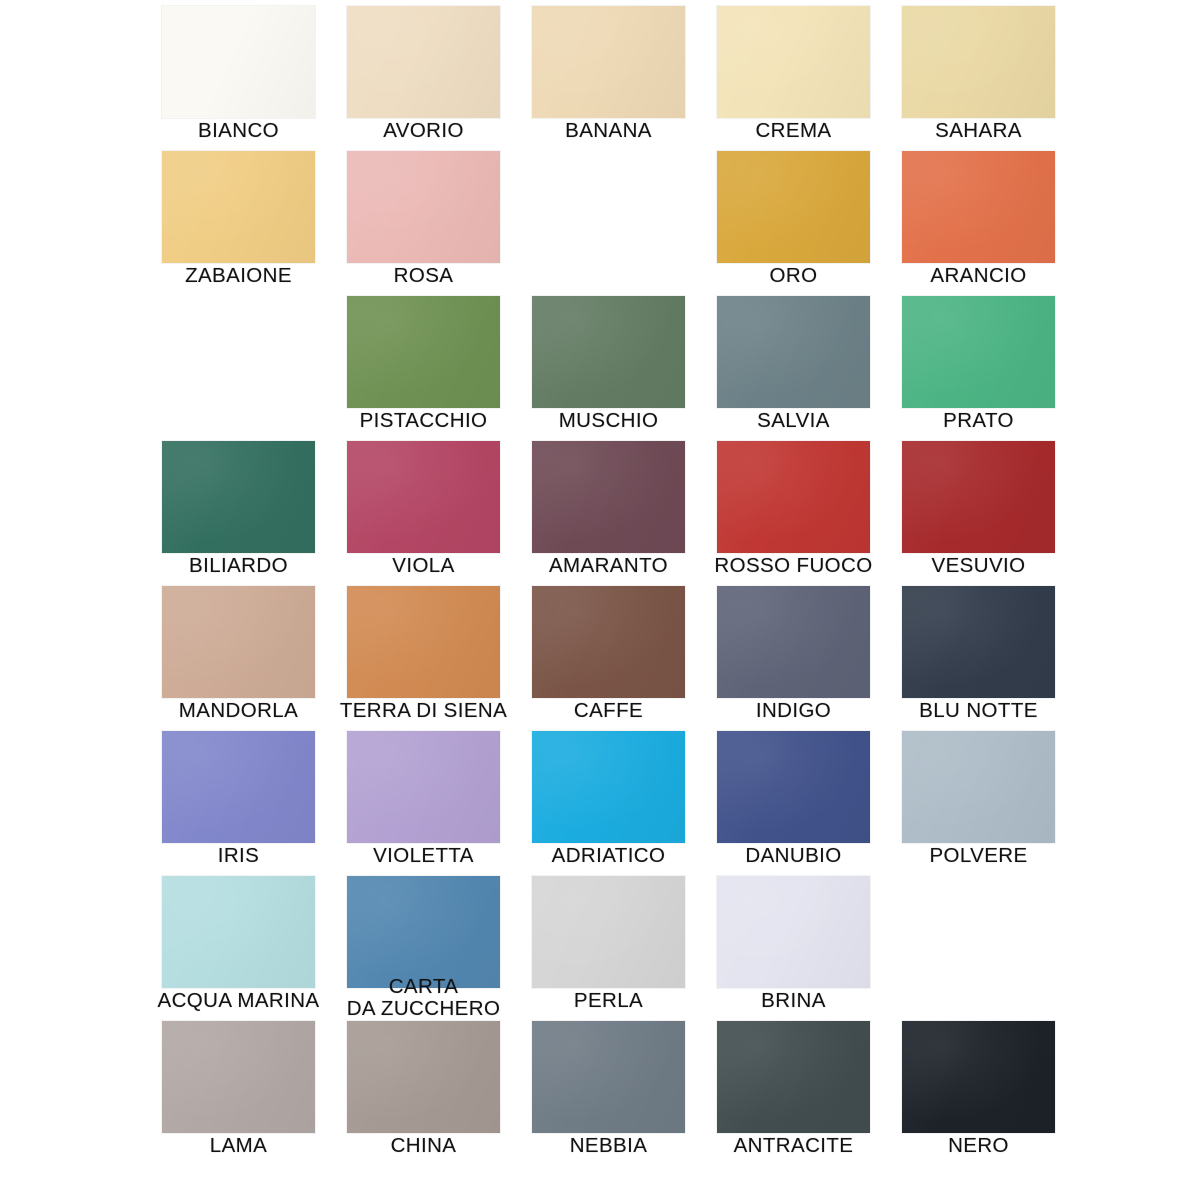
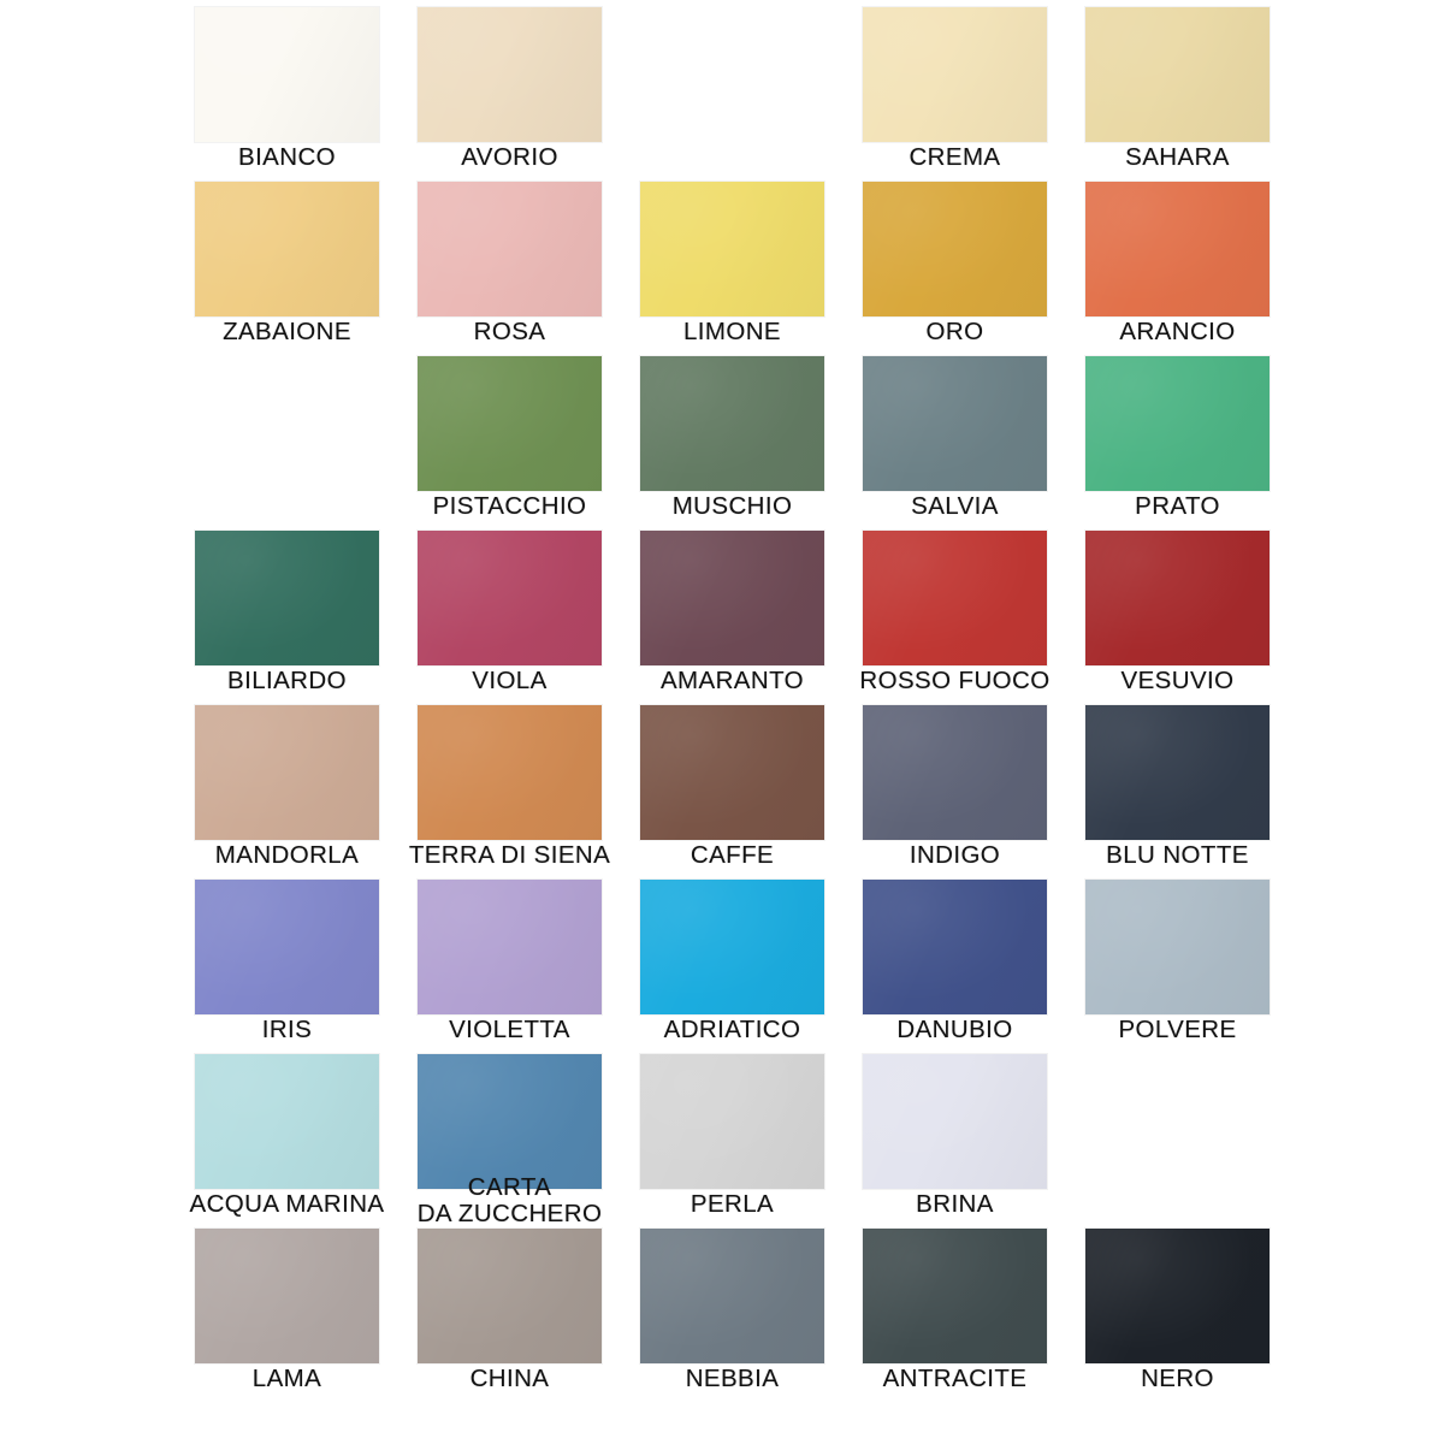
  BIANCO
  AVORIO
- BANANA
  CREMA
  SAHARA
  ZABAIONE
  ROSA
+ LIMONE
  ORO
  ARANCIO
  PISTACCHIO
  MUSCHIO
  SALVIA
  PRATO
  BILIARDO
  VIOLA
  AMARANTO
  ROSSO FUOCO
  VESUVIO
  MANDORLA
  TERRA DI SIENA
  CAFFE
  INDIGO
  BLU NOTTE
  IRIS
  VIOLETTA
  ADRIATICO
  DANUBIO
  POLVERE
  ACQUA MARINA
  CARTA
  DA ZUCCHERO
  PERLA
  BRINA
  LAMA
  CHINA
  NEBBIA
  ANTRACITE
  NERO
